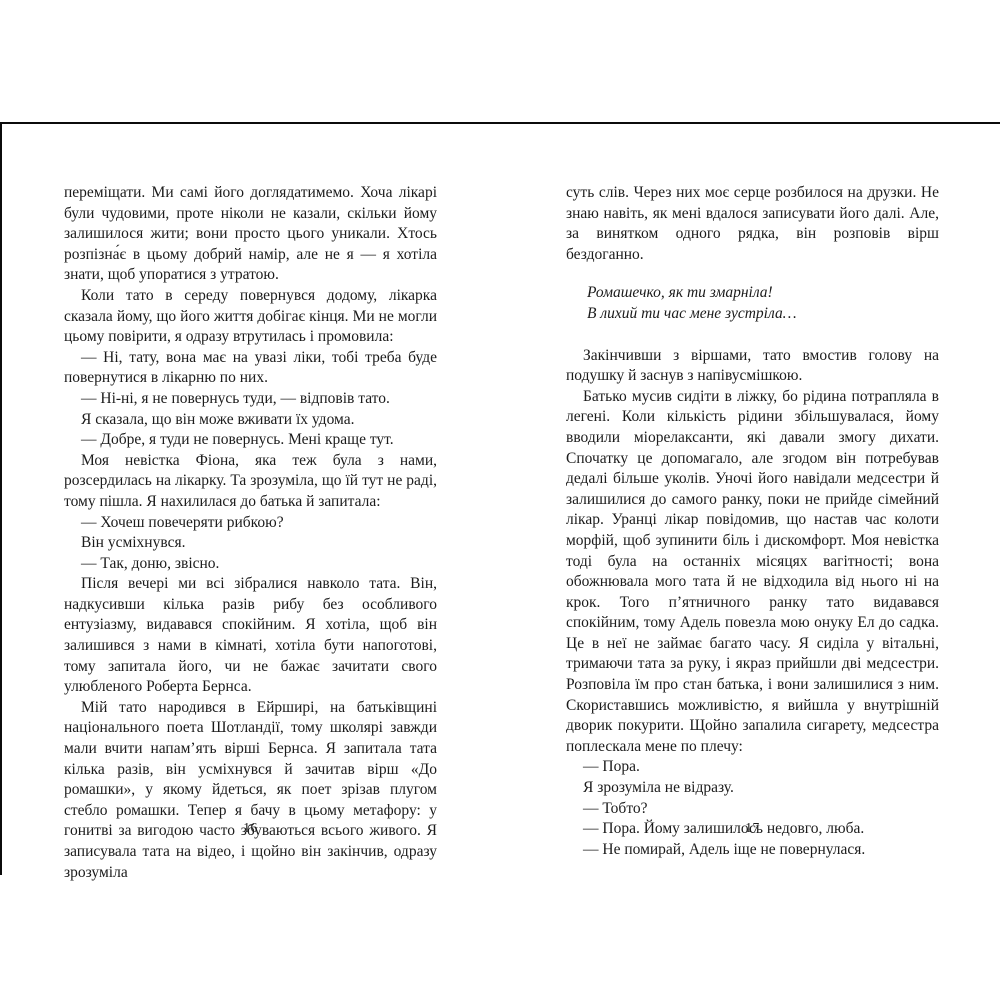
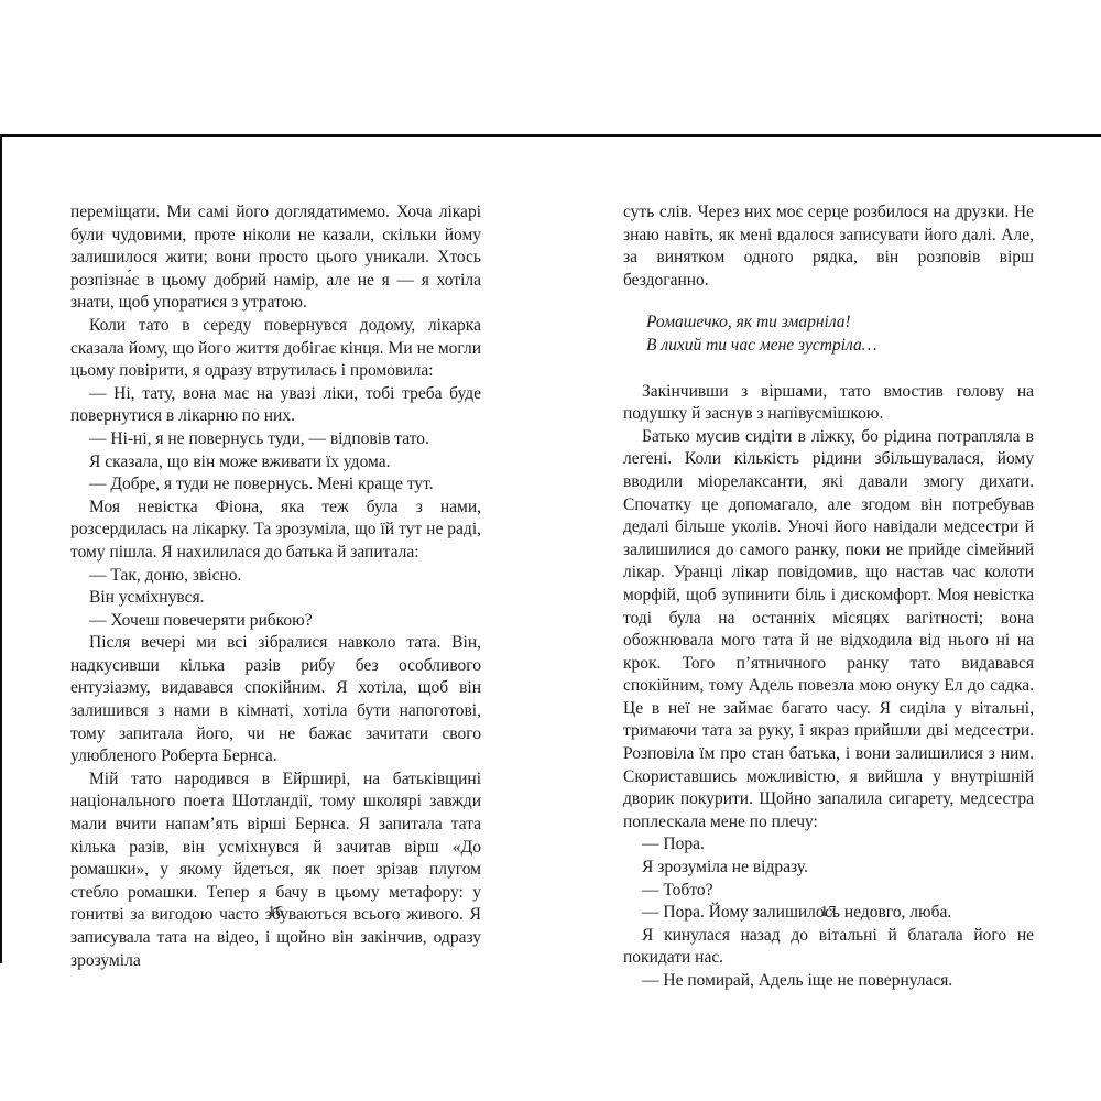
  переміщати. Ми самі його доглядатимемо. Хоча лікарі були чудовими, проте ніколи не казали, скільки йому залишилося жити; вони просто цього уникали. Хтось розпізна́є в цьому добрий намір, але не я — я хотіла знати, щоб упоратися з утратою.
  Коли тато в середу повернувся додому, лікарка сказала йому, що його життя добігає кінця. Ми не могли цьому повірити, я одразу втрутилась і промовила:
  — Ні, тату, вона має на увазі ліки, тобі треба буде повернутися в лікарню по них.
  — Ні-ні, я не повернусь туди, — відповів тато.
  Я сказала, що він може вживати їх удома.
  — Добре, я туди не повернусь. Мені краще тут.
  Моя невістка Фіона, яка теж була з нами, розсердилась на лікарку. Та зрозуміла, що їй тут не раді, тому пішла. Я нахилилася до батька й запитала:
- — Хочеш повечеряти рибкою?
+ — Так, доню, звісно.
  Він усміхнувся.
- — Так, доню, звісно.
+ — Хочеш повечеряти рибкою?
  Після вечері ми всі зібралися навколо тата. Він, надкусивши кілька разів рибу без особливого ентузіазму, видавався спокійним. Я хотіла, щоб він залишився з нами в кімнаті, хотіла бути напоготові, тому запитала його, чи не бажає зачитати свого улюбленого Роберта Бернса.
  Мій тато народився в Ейрширі, на батьківщині національного поета Шотландії, тому школярі завжди мали вчити напам’ять вірші Бернса. Я запитала тата кілька разів, він усміхнувся й зачитав вірш «До ромашки», у якому йдеться, як поет зрізав плугом стебло ромашки. Тепер я бачу в цьому метафору: у гонитві за вигодою часто збуваються всього живого. Я записувала тата на відео, і щойно він закінчив, одразу зрозуміла
  суть слів. Через них моє серце розбилося на друзки. Не знаю навіть, як мені вдалося записувати його далі. Але, за винятком одного рядка, він розповів вірш бездоганно.
  Ромашечко, як ти змарніла!
  В лихий ти час мене зустріла…
  Закінчивши з віршами, тато вмостив голову на подушку й заснув з напівусмішкою.
  Батько мусив сидіти в ліжку, бо рідина потрапляла в легені. Коли кількість рідини збільшувалася, йому вводили міорелаксанти, які давали змогу дихати. Спочатку це допомагало, але згодом він потребував дедалі більше уколів. Уночі його навідали медсестри й залишилися до самого ранку, поки не прийде сімейний лікар. Уранці лікар повідомив, що настав час колоти морфій, щоб зупинити біль і дискомфорт. Моя невістка тоді була на останніх місяцях вагітності; вона обожнювала мого тата й не відходила від нього ні на крок. Того п’ятничного ранку тато видавався спокійним, тому Адель повезла мою онуку Ел до садка. Це в неї не займає багато часу. Я сиділа у вітальні, тримаючи тата за руку, і якраз прийшли дві медсестри. Розповіла їм про стан батька, і вони залишилися з ним. Скориставшись можливістю, я вийшла у внутрішній дворик покурити. Щойно запалила сигарету, медсестра поплескала мене по плечу:
  — Пора.
  Я зрозуміла не відразу.
  — Тобто?
  — Пора. Йому залишилось недовго, люба.
+ Я кинулася назад до вітальні й благала його не покидати нас.
  — Не помирай, Адель іще не повернулася.
  16
  17
